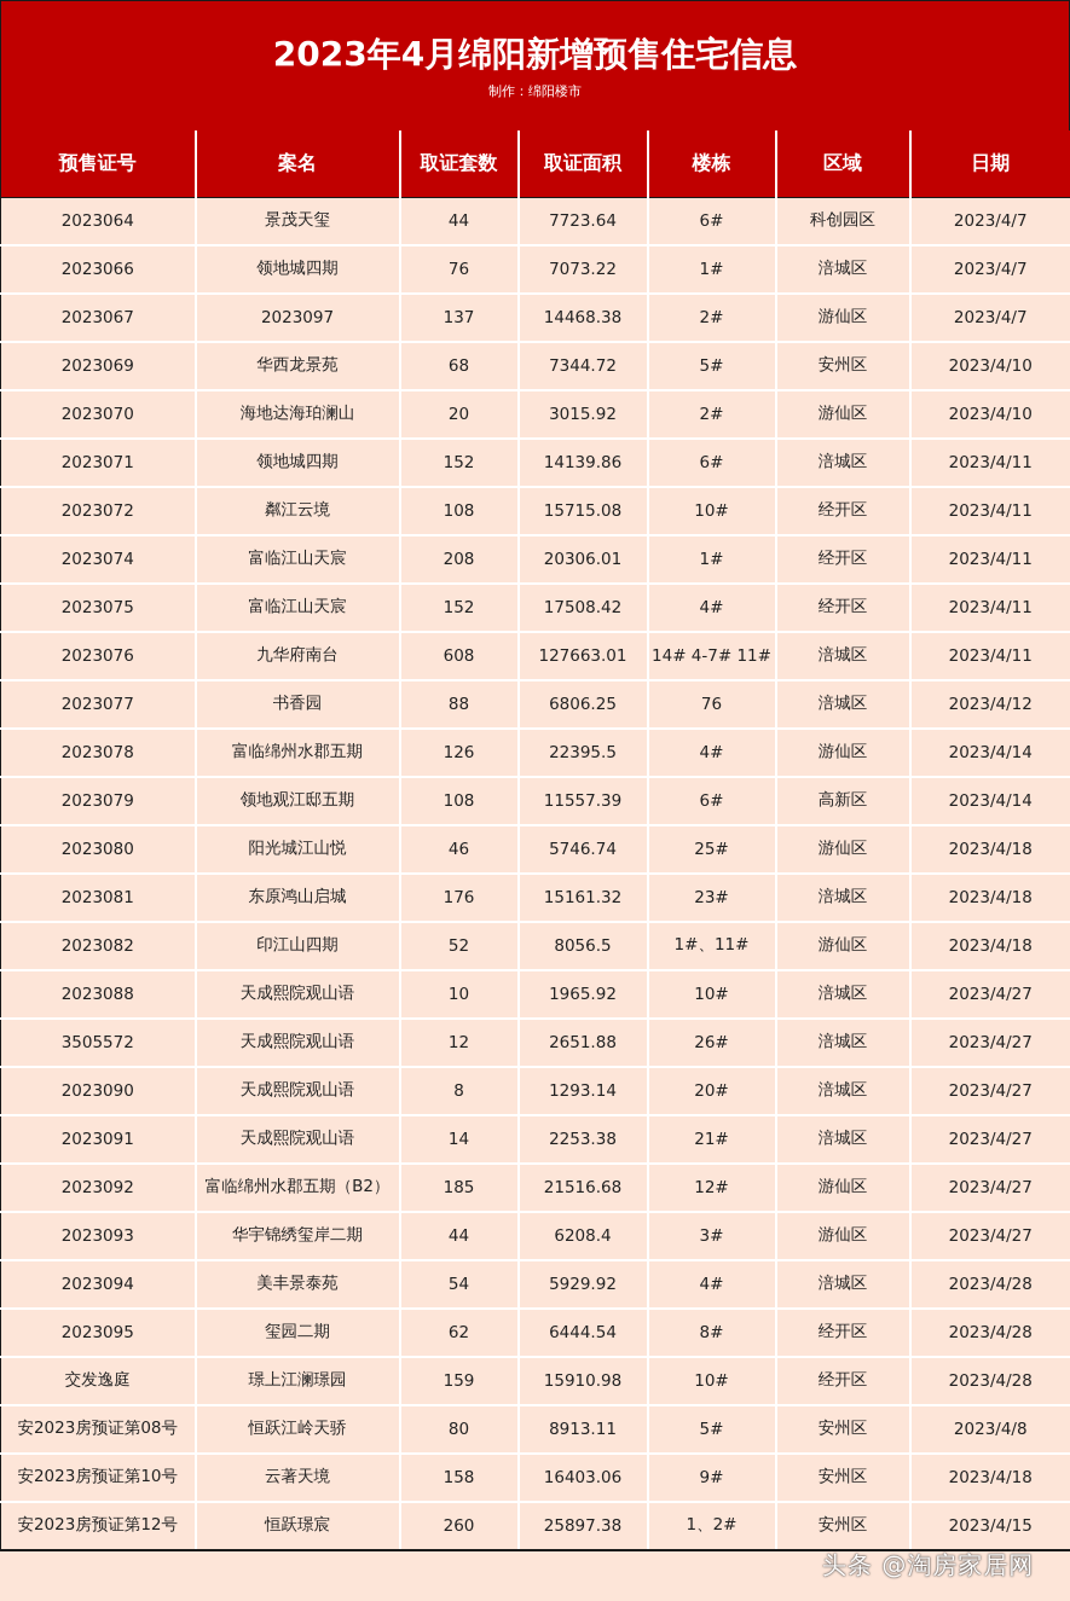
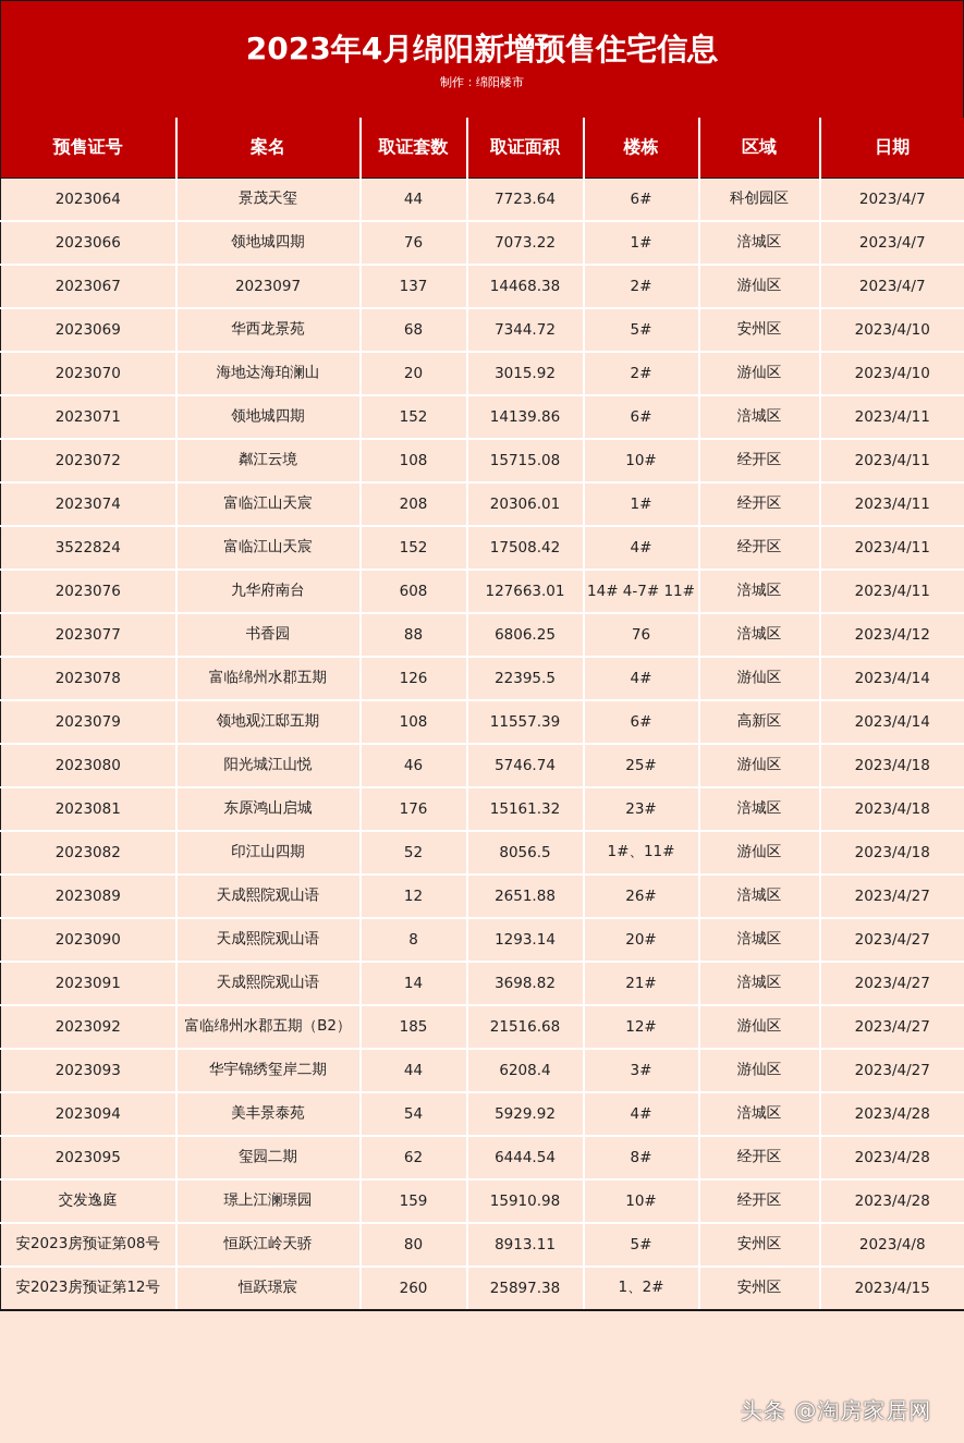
  2023年4月绵阳新增预售住宅信息
  制作：绵阳楼市
  预售证号	案名	取证套数	取证面积	楼栋	区域	日期
  2023064	景茂天玺	44	7723.64	6#	科创园区	2023/4/7
  2023066	领地城四期	76	7073.22	1#	涪城区	2023/4/7
  2023067	2023097	137	14468.38	2#	游仙区	2023/4/7
  2023069	华西龙景苑	68	7344.72	5#	安州区	2023/4/10
  2023070	海地达海珀澜山	20	3015.92	2#	游仙区	2023/4/10
  2023071	领地城四期	152	14139.86	6#	涪城区	2023/4/11
  2023072	粼江云境	108	15715.08	10#	经开区	2023/4/11
  2023074	富临江山天宸	208	20306.01	1#	经开区	2023/4/11
- 2023075	富临江山天宸	152	17508.42	4#	经开区	2023/4/11
+ 3522824	富临江山天宸	152	17508.42	4#	经开区	2023/4/11
  2023076	九华府南台	608	127663.01	14# 4-7# 11#	涪城区	2023/4/11
  2023077	书香园	88	6806.25	76	涪城区	2023/4/12
  2023078	富临绵州水郡五期	126	22395.5	4#	游仙区	2023/4/14
  2023079	领地观江邸五期	108	11557.39	6#	高新区	2023/4/14
  2023080	阳光城江山悦	46	5746.74	25#	游仙区	2023/4/18
  2023081	东原鸿山启城	176	15161.32	23#	涪城区	2023/4/18
  2023082	印江山四期	52	8056.5	1#、11#	游仙区	2023/4/18
- 2023088	天成熙院观山语	10	1965.92	10#	涪城区	2023/4/27
- 3505572	天成熙院观山语	12	2651.88	26#	涪城区	2023/4/27
+ 2023089	天成熙院观山语	12	2651.88	26#	涪城区	2023/4/27
  2023090	天成熙院观山语	8	1293.14	20#	涪城区	2023/4/27
- 2023091	天成熙院观山语	14	2253.38	21#	涪城区	2023/4/27
+ 2023091	天成熙院观山语	14	3698.82	21#	涪城区	2023/4/27
  2023092	富临绵州水郡五期（B2）	185	21516.68	12#	游仙区	2023/4/27
  2023093	华宇锦绣玺岸二期	44	6208.4	3#	游仙区	2023/4/27
  2023094	美丰景泰苑	54	5929.92	4#	涪城区	2023/4/28
  2023095	玺园二期	62	6444.54	8#	经开区	2023/4/28
  交发逸庭	璟上江澜璟园	159	15910.98	10#	经开区	2023/4/28
  安2023房预证第08号	恒跃江岭天骄	80	8913.11	5#	安州区	2023/4/8
- 安2023房预证第10号	云著天境	158	16403.06	9#	安州区	2023/4/18
  安2023房预证第12号	恒跃璟宸	260	25897.38	1、2#	安州区	2023/4/15
  头条 @淘房家居网
